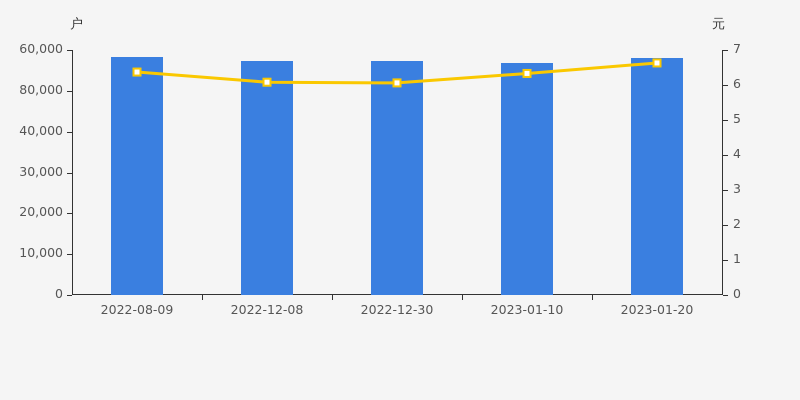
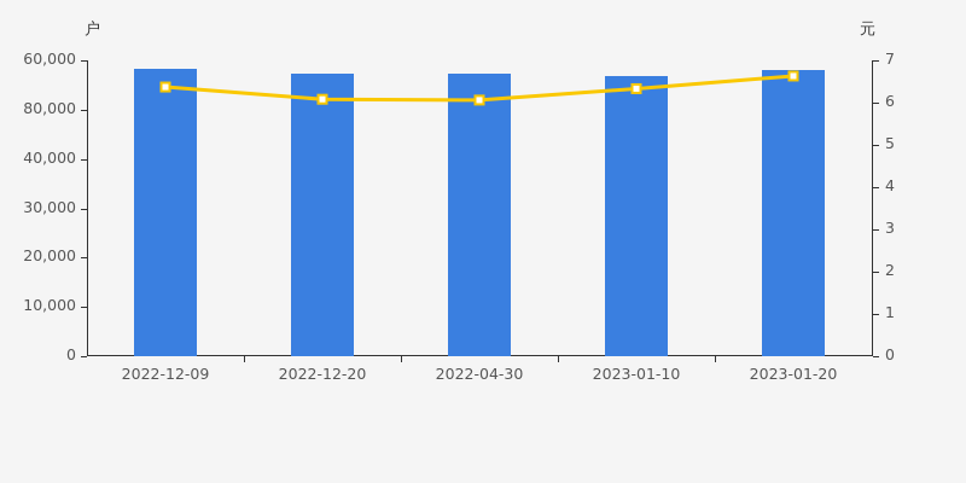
  户
  元
  0
  10,000
  20,000
  30,000
  40,000
  80,000
  60,000
  0
  1
  2
  3
  4
  5
  6
  7
- 2022-08-09
+ 2022-12-09
- 2022-12-08
+ 2022-12-20
- 2022-12-30
+ 2022-04-30
  2023-01-10
  2023-01-20
